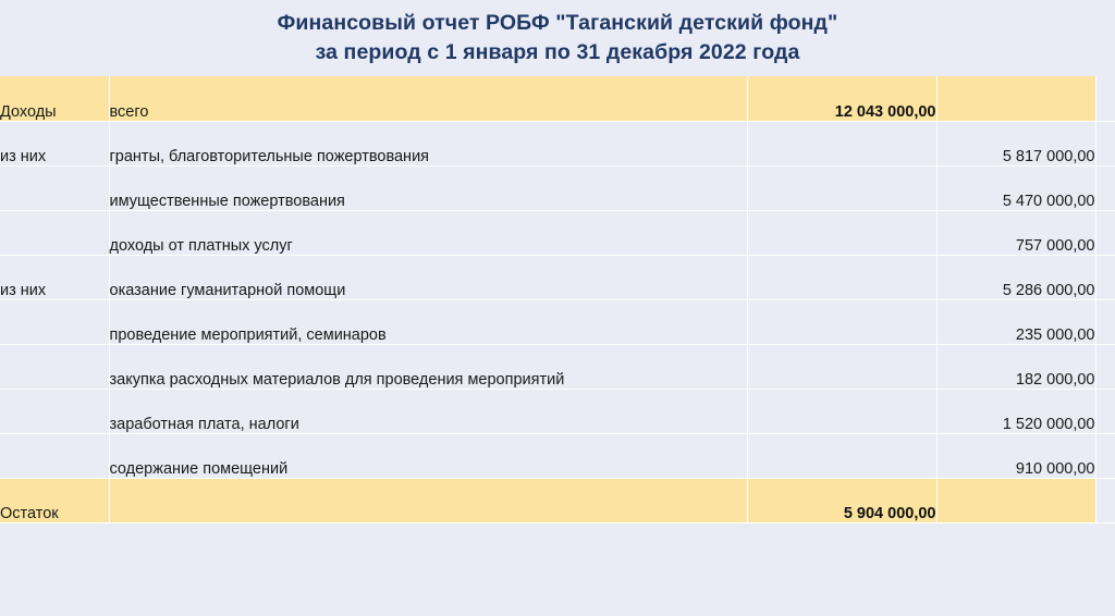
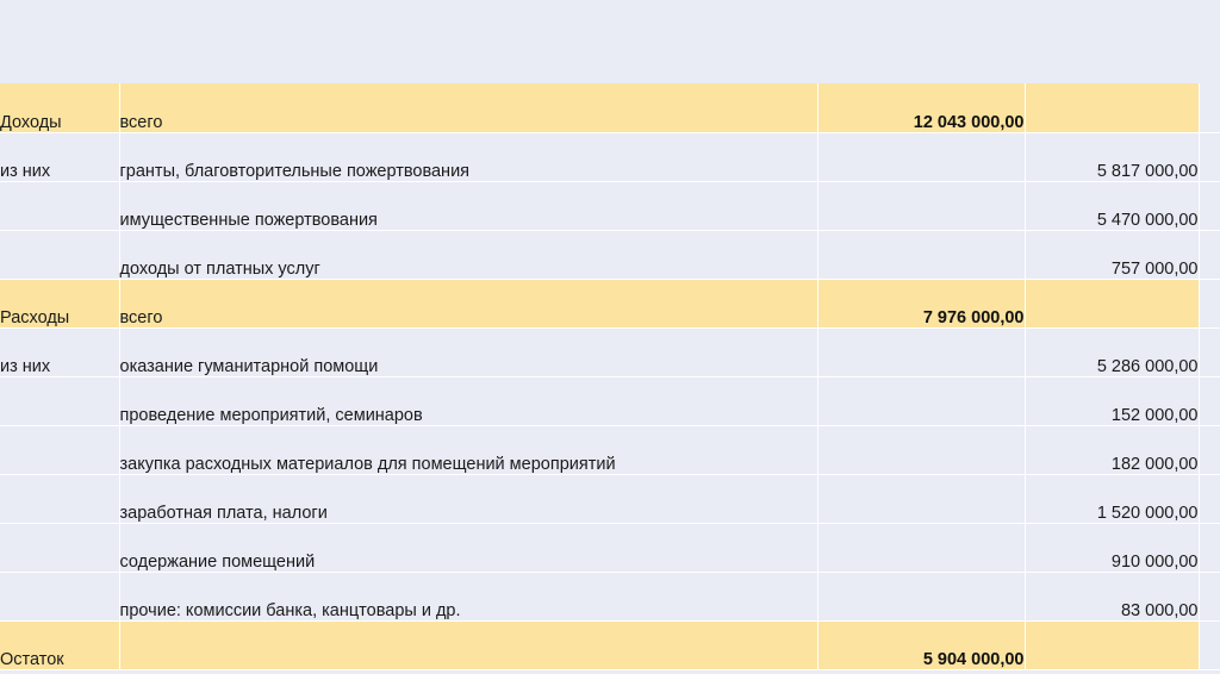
- Финансовый отчет РОБФ "Таганский детский фонд"
- за период с 1 января по 31 декабря 2022 года
  Доходы	всего	12 043 000,00
  из них	гранты, благовторительные пожертвования		5 817 000,00
  	имущественные пожертвования		5 470 000,00
  	доходы от платных услуг		757 000,00
+ Расходы	всего	7 976 000,00
  из них	оказание гуманитарной помощи		5 286 000,00
- 	проведение мероприятий, семинаров		235 000,00
+ 	проведение мероприятий, семинаров		152 000,00
- 	закупка расходных материалов для проведения мероприятий		182 000,00
+ 	закупка расходных материалов для помещений мероприятий		182 000,00
  	заработная плата, налоги		1 520 000,00
  	содержание помещений		910 000,00
+ 	прочие: комиссии банка, канцтовары и др.		83 000,00
  Остаток		5 904 000,00
